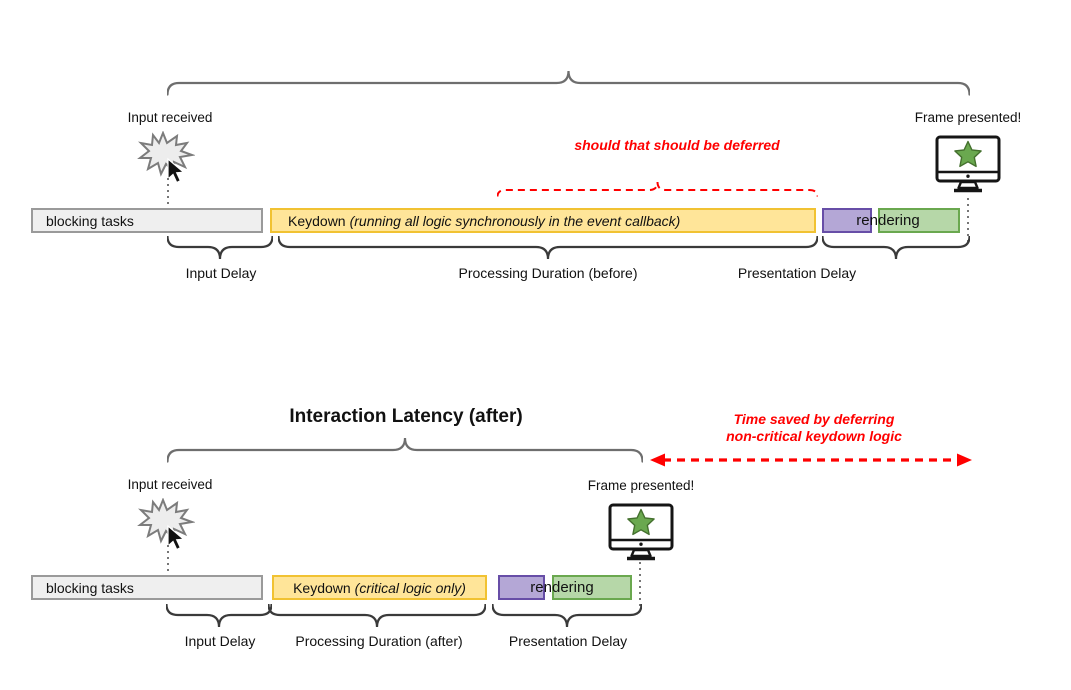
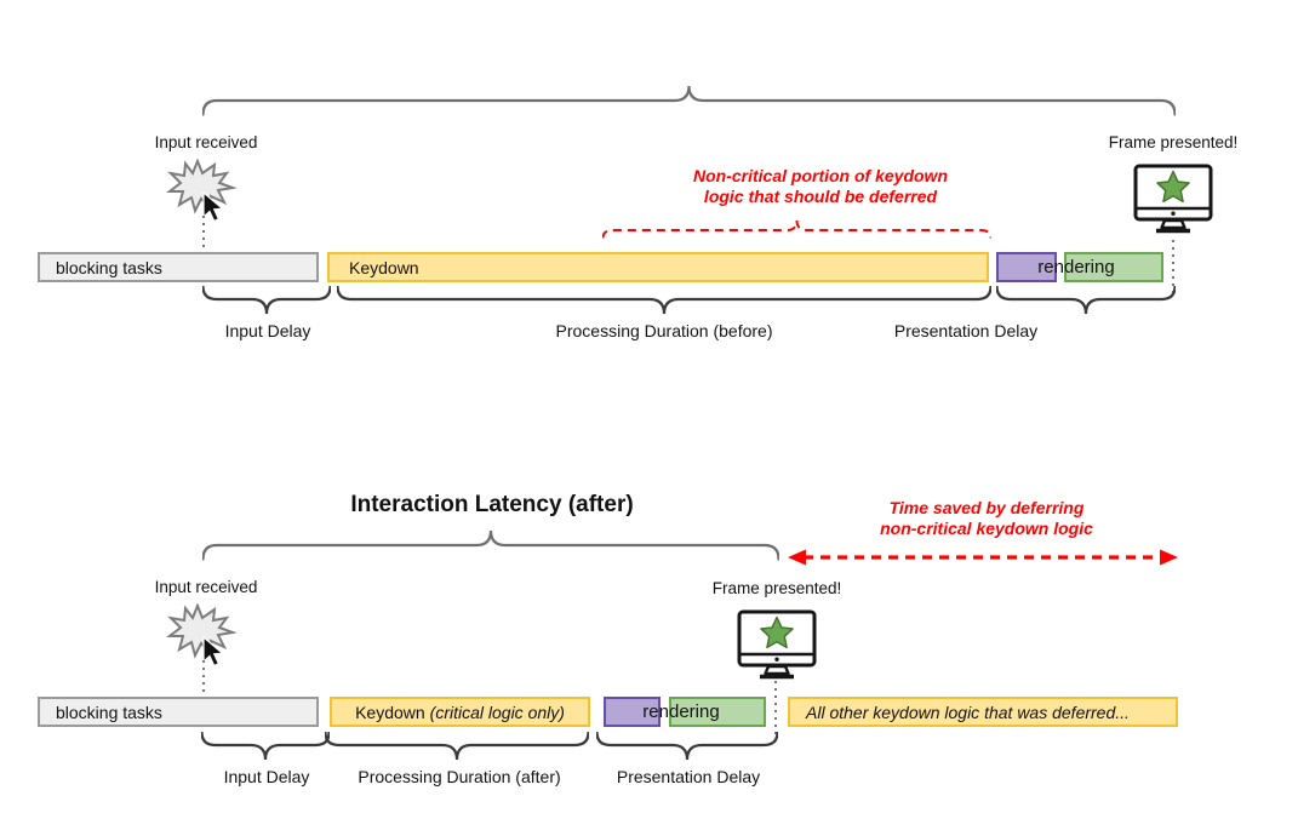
  Input received
  Frame presented!
+ Non-critical portion of keydown
- should that should be deferred
+ logic that should be deferred
  blocking tasks
  Keydown
- (running all logic synchronously in the event callback)
  rendering
  Input Delay
  Processing Duration (before)
  Presentation Delay
  Interaction Latency (after)
  Time saved by deferring
  non-critical keydown logic
  Input received
  Frame presented!
  blocking tasks
  Keydown
  (critical logic only)
+ All other keydown logic that was deferred...
  rendering
  Input Delay
  Processing Duration (after)
  Presentation Delay
